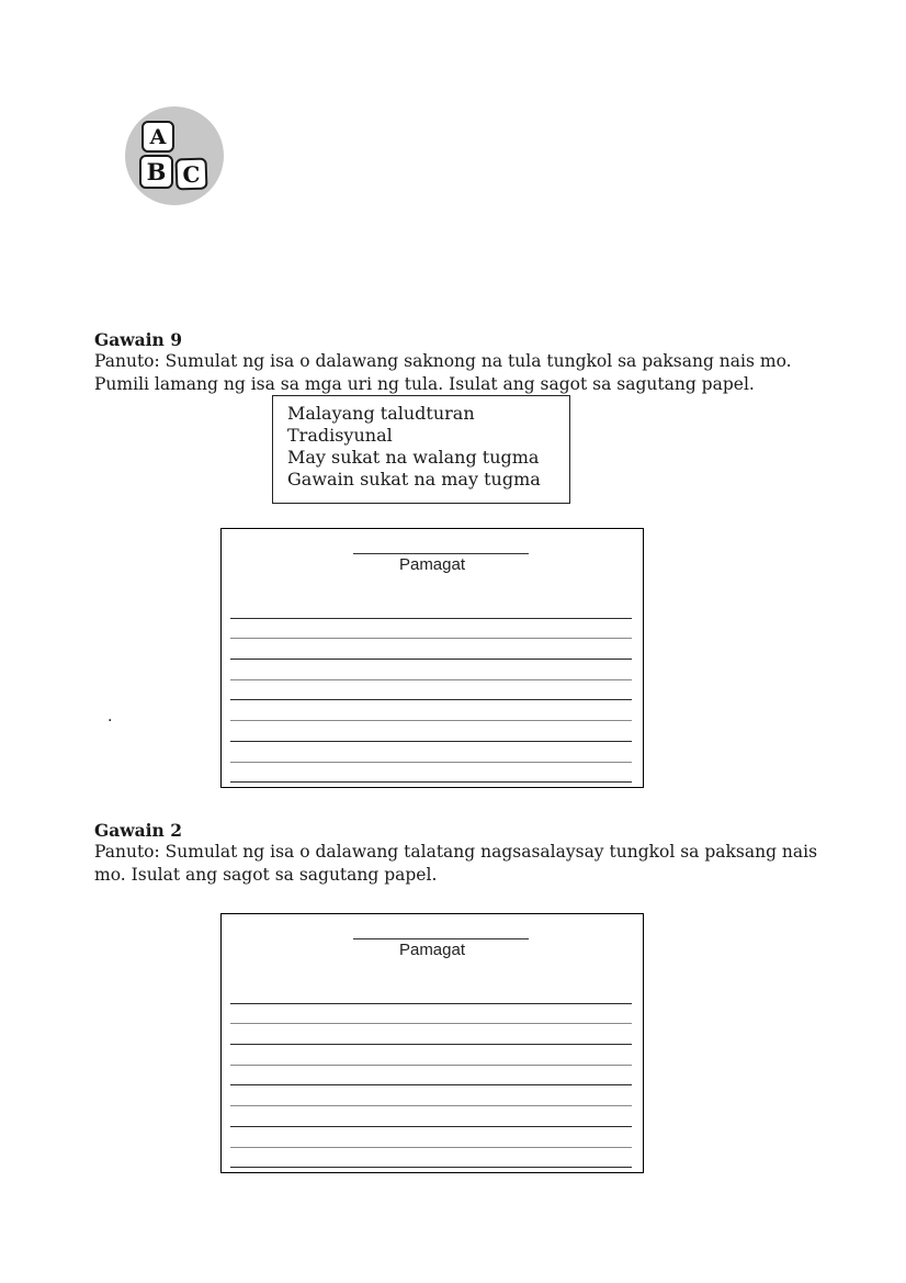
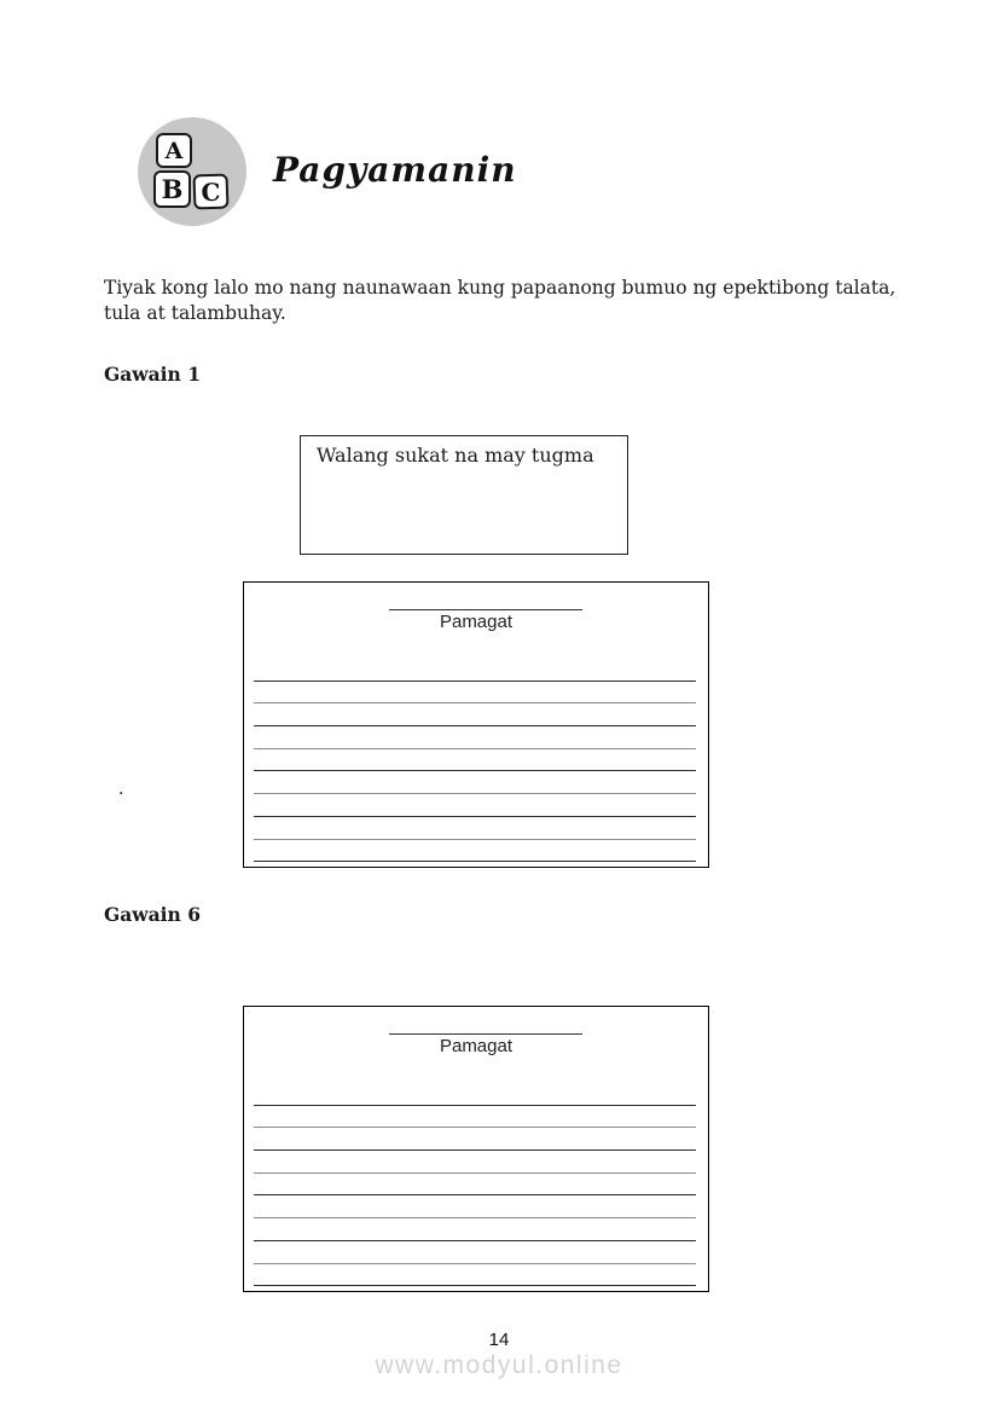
  A
  B
+ Pagyamanin
+ Tiyak kong lalo mo nang naunawaan kung papaanong bumuo ng epektibong talata, tula at talambuhay.
- Gawain 9
+ Gawain 1
- Panuto: Sumulat ng isa o dalawang saknong na tula tungkol sa paksang nais mo. Pumili lamang ng isa sa mga uri ng tula. Isulat ang sagot sa sagutang papel.
- Malayang taludturan
- Tradisyunal
- May sukat na walang tugma
- Gawain sukat na may tugma
+ Walang sukat na may tugma
  Pamagat
  .
- Gawain 2
+ Gawain 6
- Panuto: Sumulat ng isa o dalawang talatang nagsasalaysay tungkol sa paksang nais mo. Isulat ang sagot sa sagutang papel.
  Pamagat
+ 14
+ www.modyul.online
